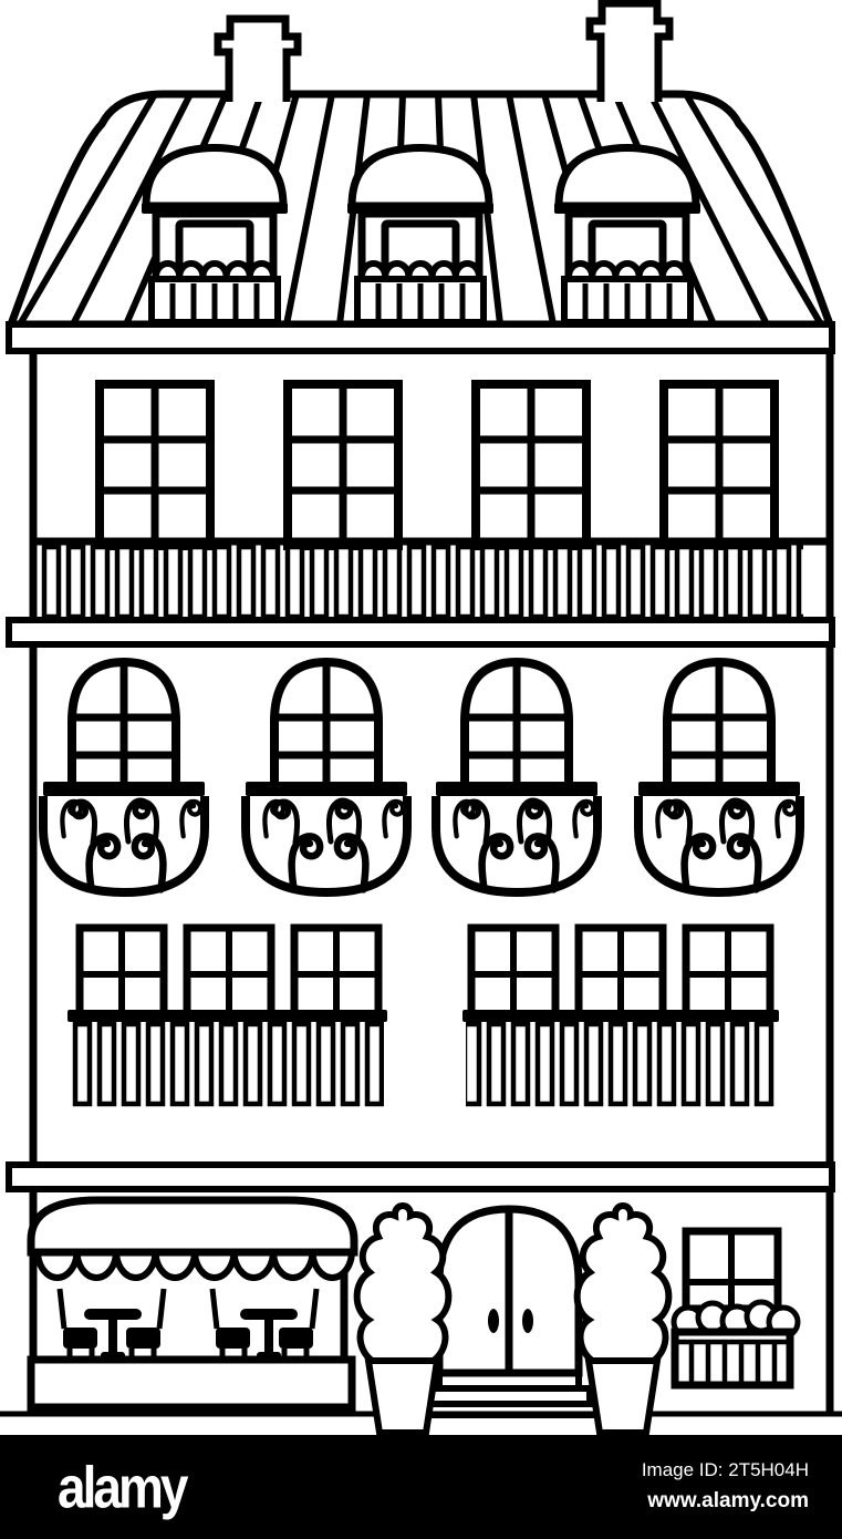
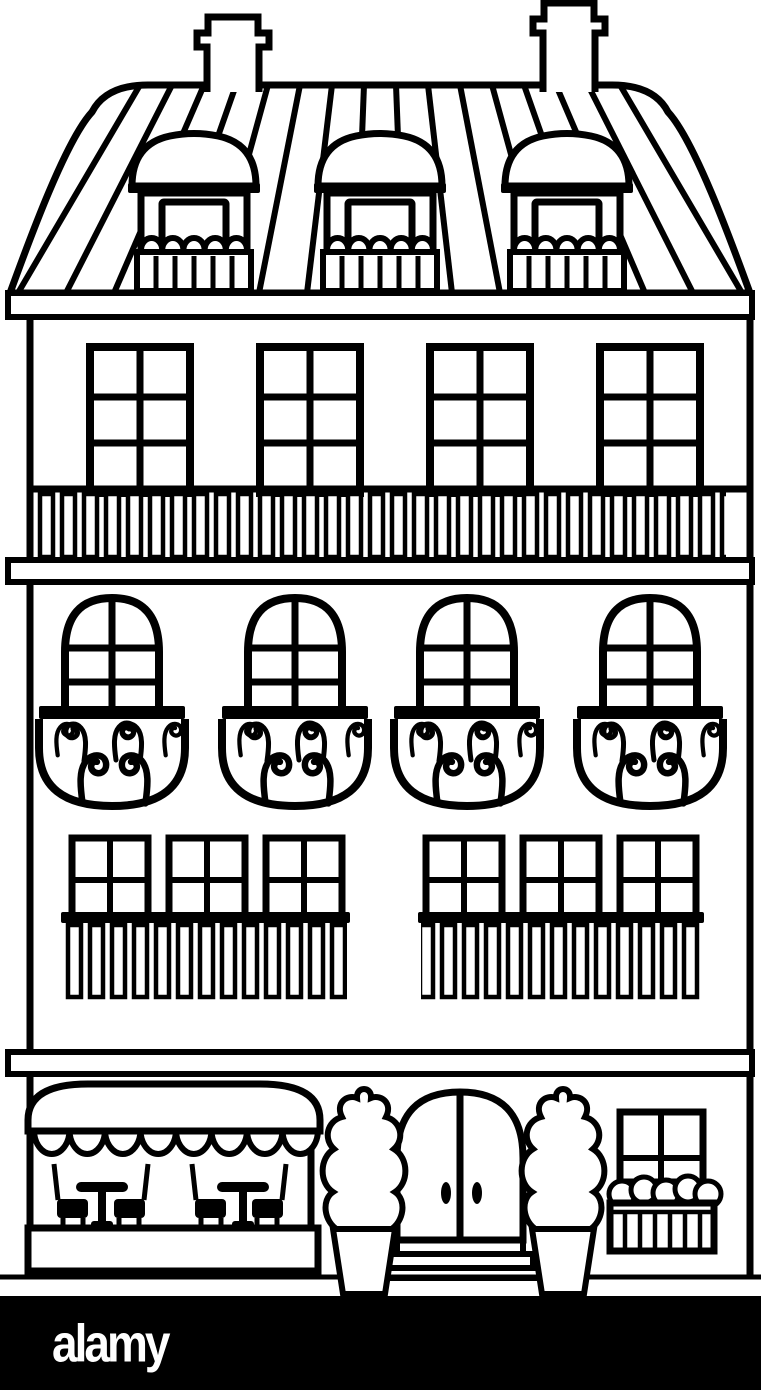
  alamy
- Image ID: 2T5H04H
- www.alamy.com
